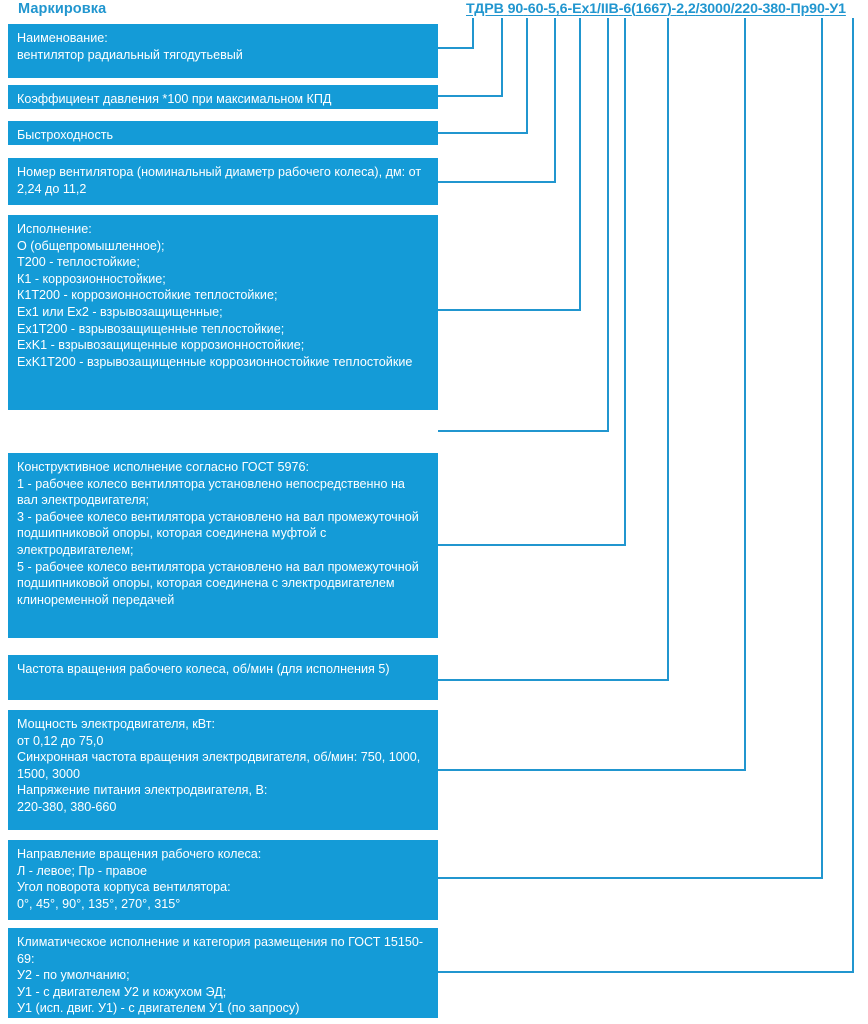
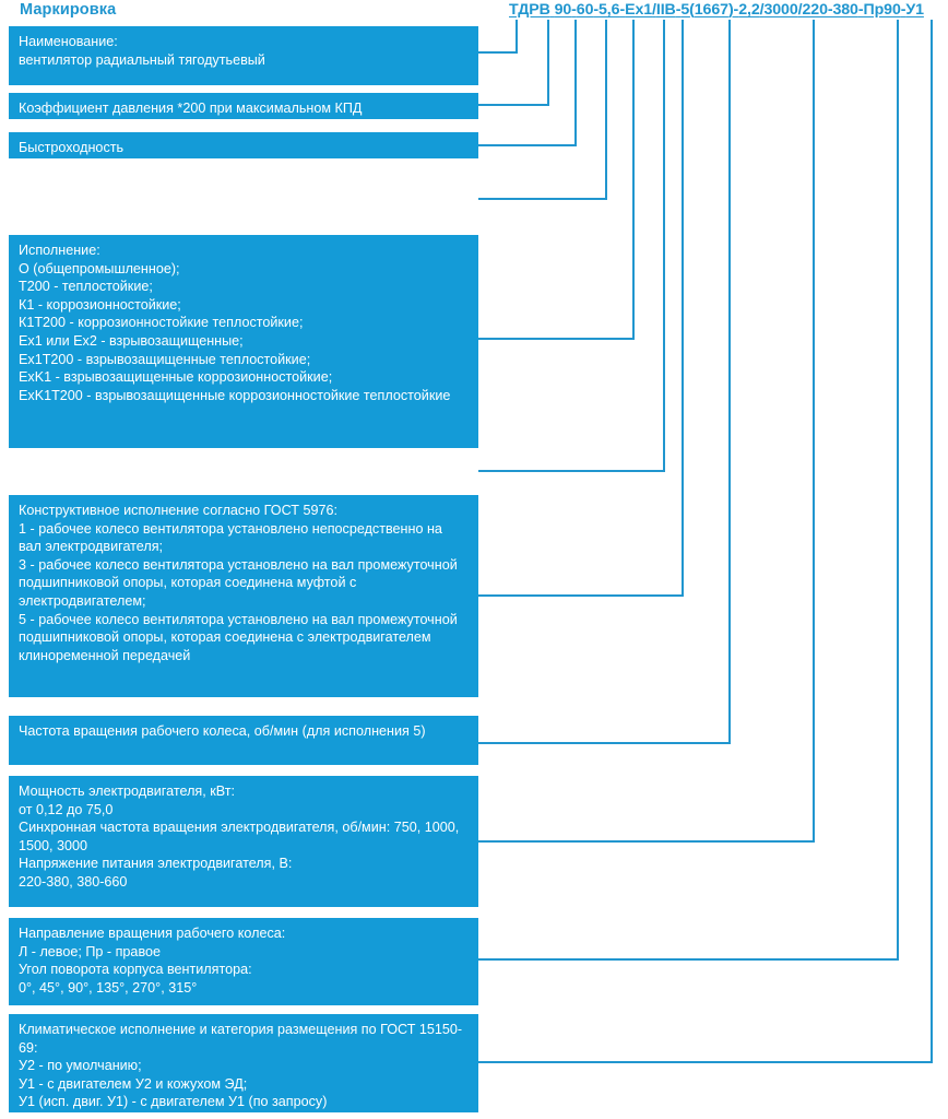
  Маркировка
- ТДРВ 90-60-5,6-Ex1/IIB-6(1667)-2,2/3000/220-380-Пр90-У1
+ ТДРВ 90-60-5,6-Ex1/IIB-5(1667)-2,2/3000/220-380-Пр90-У1
  Наименование:
  вентилятор радиальный тягодутьевый
- Коэффициент давления *100 при максимальном КПД
+ Коэффициент давления *200 при максимальном КПД
  Быстроходность
- Номер вентилятора (номинальный диаметр рабочего колеса), дм: от 2,24 до 11,2
  Исполнение:
  О (общепромышленное);
  Т200 - теплостойкие;
  К1 - коррозионностойкие;
  К1Т200 - коррозионностойкие теплостойкие;
  Ex1 или Ex2 - взрывозащищенные;
  Ex1T200 - взрывозащищенные теплостойкие;
  ExK1 - взрывозащищенные коррозионностойкие;
  ExK1T200 - взрывозащищенные коррозионностойкие теплостойкие
  Конструктивное исполнение согласно ГОСТ 5976:
  1 - рабочее колесо вентилятора установлено непосредственно на вал электродвигателя;
  3 - рабочее колесо вентилятора установлено на вал промежуточной подшипниковой опоры, которая соединена муфтой с электродвигателем;
  5 - рабочее колесо вентилятора установлено на вал промежуточной подшипниковой опоры, которая соединена с электродвигателем клиноременной передачей
  Частота вращения рабочего колеса, об/мин (для исполнения 5)
  Мощность электродвигателя, кВт:
  от 0,12 до 75,0
  Синхронная частота вращения электродвигателя, об/мин: 750, 1000, 1500, 3000
  Напряжение питания электродвигателя, В:
  220-380, 380-660
  Направление вращения рабочего колеса:
  Л - левое; Пр - правое
  Угол поворота корпуса вентилятора:
  0°, 45°, 90°, 135°, 270°, 315°
  Климатическое исполнение и категория размещения по ГОСТ 15150-69:
  У2 - по умолчанию;
  У1 - с двигателем У2 и кожухом ЭД;
  У1 (исп. двиг. У1) - с двигателем У1 (по запросу)
